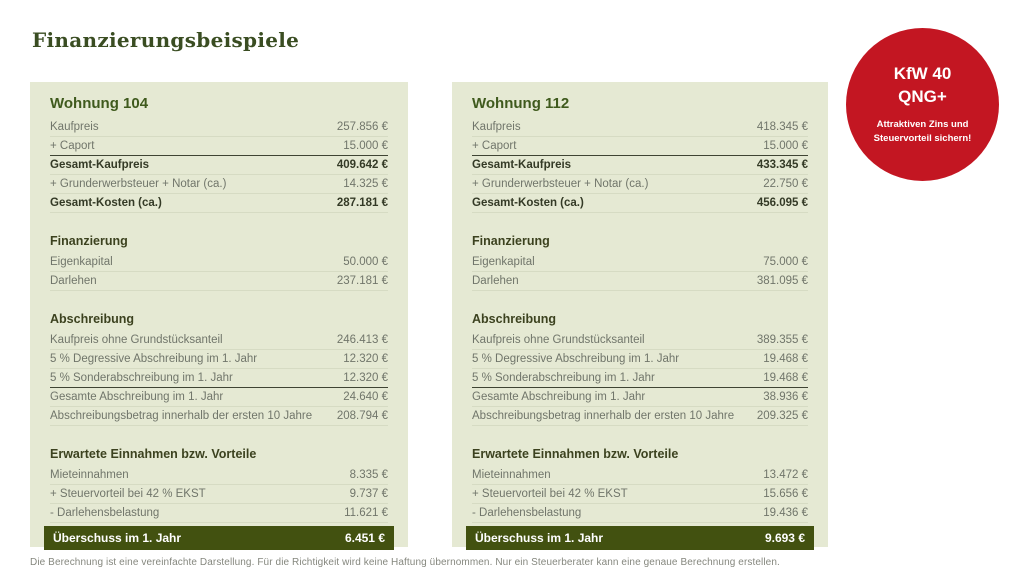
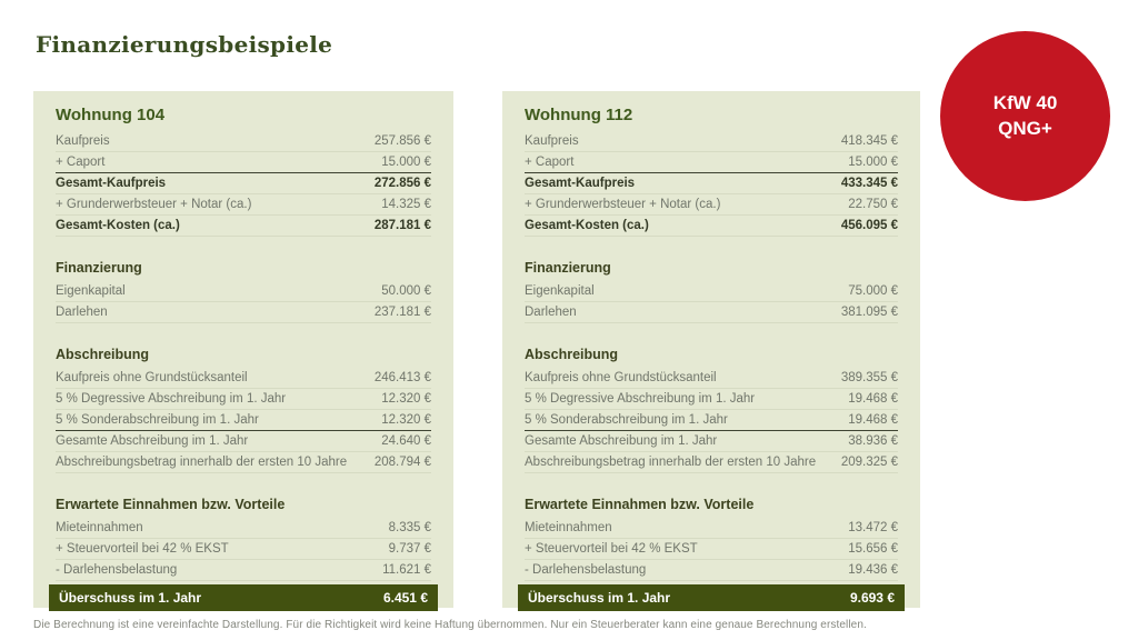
  Finanzierungsbeispiele
  KfW 40
  QNG+
- Attraktiven Zins und Steuervorteil sichern!
  Wohnung 104
  Kaufpreis
  257.856 €
  + Caport
  15.000 €
  Gesamt-Kaufpreis
- 409.642 €
+ 272.856 €
  + Grunderwerbsteuer + Notar (ca.)
  14.325 €
  Gesamt-Kosten (ca.)
  287.181 €
  Finanzierung
  Eigenkapital
  50.000 €
  Darlehen
  237.181 €
  Abschreibung
  Kaufpreis ohne Grundstücksanteil
  246.413 €
  5 % Degressive Abschreibung im 1. Jahr
  12.320 €
  5 % Sonderabschreibung im 1. Jahr
  12.320 €
  Gesamte Abschreibung im 1. Jahr
  24.640 €
  Abschreibungsbetrag innerhalb der ersten 10 Jahre
  208.794 €
  Erwartete Einnahmen bzw. Vorteile
  Mieteinnahmen
  8.335 €
  + Steuervorteil bei 42 % EKST
  9.737 €
  - Darlehensbelastung
  11.621 €
  Überschuss im 1. Jahr
  6.451 €
  Wohnung 112
  Kaufpreis
  418.345 €
  + Caport
  15.000 €
  Gesamt-Kaufpreis
  433.345 €
  + Grunderwerbsteuer + Notar (ca.)
  22.750 €
  Gesamt-Kosten (ca.)
  456.095 €
  Finanzierung
  Eigenkapital
  75.000 €
  Darlehen
  381.095 €
  Abschreibung
  Kaufpreis ohne Grundstücksanteil
  389.355 €
  5 % Degressive Abschreibung im 1. Jahr
  19.468 €
  5 % Sonderabschreibung im 1. Jahr
  19.468 €
  Gesamte Abschreibung im 1. Jahr
  38.936 €
  Abschreibungsbetrag innerhalb der ersten 10 Jahre
  209.325 €
  Erwartete Einnahmen bzw. Vorteile
  Mieteinnahmen
  13.472 €
  + Steuervorteil bei 42 % EKST
  15.656 €
  - Darlehensbelastung
  19.436 €
  Überschuss im 1. Jahr
  9.693 €
  Die Berechnung ist eine vereinfachte Darstellung. Für die Richtigkeit wird keine Haftung übernommen. Nur ein Steuerberater kann eine genaue Berechnung erstellen.
